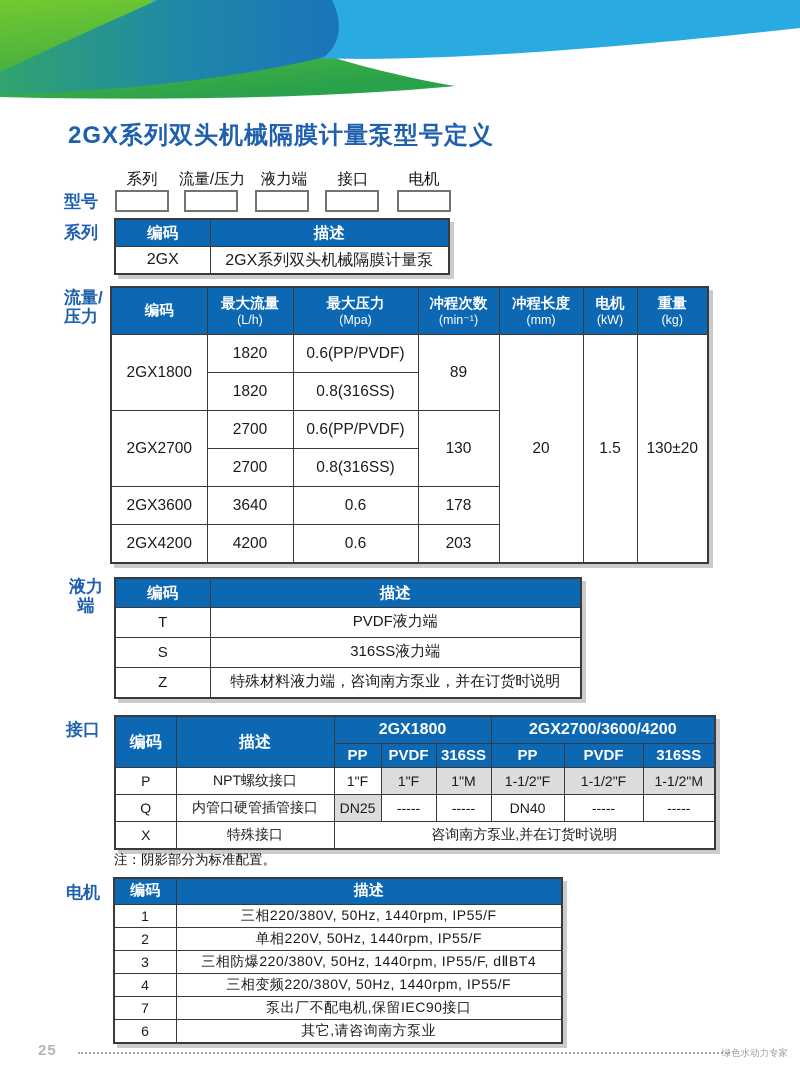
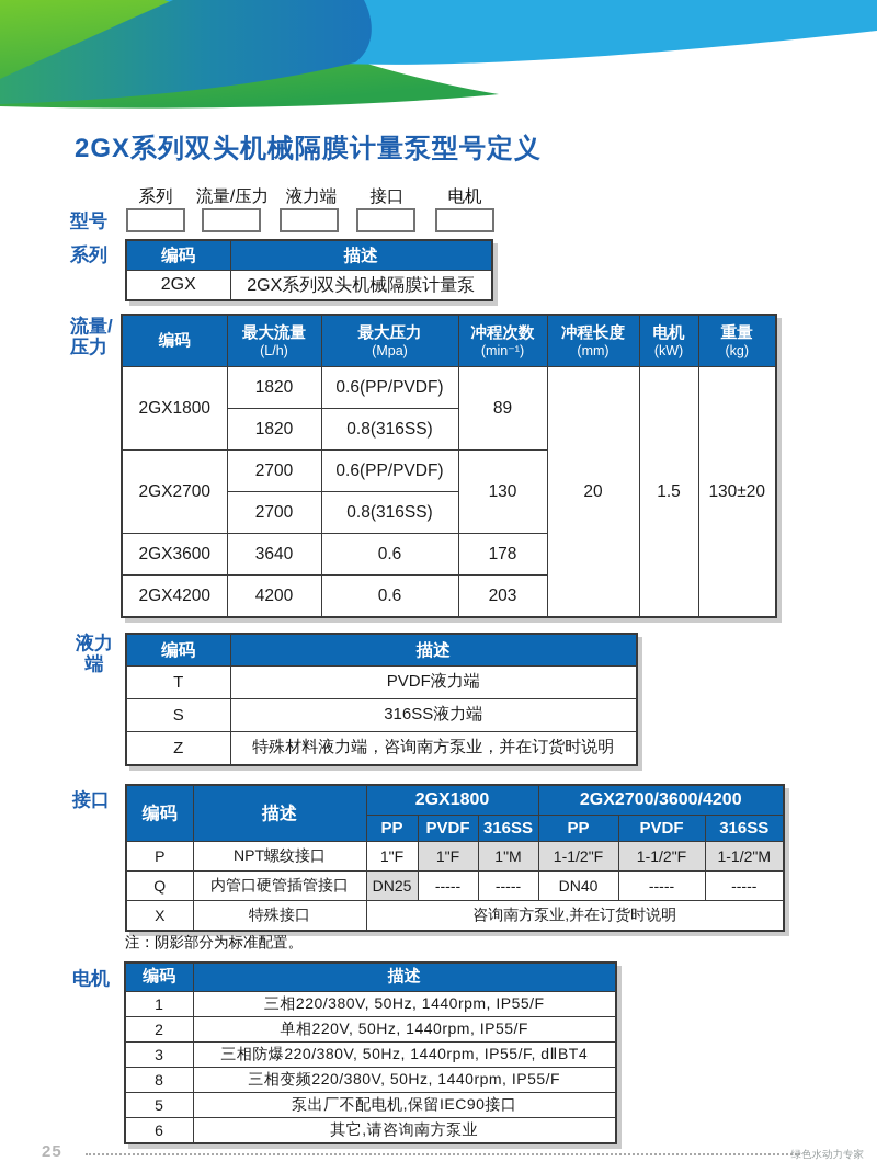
  2GX系列双头机械隔膜计量泵型号定义
  型号
  系列
  流量/压力
  液力端
  接口
  电机
  系列
  编码	描述
  2GX	2GX系列双头机械隔膜计量泵
  流量/
  压力
  编码	最大流量(L/h)	最大压力(Mpa)	冲程次数(min⁻¹)	冲程长度(mm)	电机(kW)	重量(kg)
  2GX1800	1820	0.6(PP/PVDF)	89	20	1.5	130±20
  1820	0.8(316SS)
  2GX2700	2700	0.6(PP/PVDF)	130
  2700	0.8(316SS)
  2GX3600	3640	0.6	178
  2GX4200	4200	0.6	203
  液力
  端
  编码	描述
  T	PVDF液力端
  S	316SS液力端
  Z	特殊材料液力端，咨询南方泵业，并在订货时说明
  接口
  编码	描述	2GX1800	2GX2700/3600/4200
  PP	PVDF	316SS	PP	PVDF	316SS
  P	NPT螺纹接口	1"F	1"F	1"M	1-1/2"F	1-1/2"F	1-1/2"M
  Q	内管口硬管插管接口	DN25	-----	-----	DN40	-----	-----
  X	特殊接口	咨询南方泵业,并在订货时说明
  注：阴影部分为标准配置。
  电机
  编码	描述
  1	三相220/380V, 50Hz, 1440rpm, IP55/F
  2	单相220V, 50Hz, 1440rpm, IP55/F
  3	三相防爆220/380V, 50Hz, 1440rpm, IP55/F, dⅡBT4
- 4	三相变频220/380V, 50Hz, 1440rpm, IP55/F
+ 8	三相变频220/380V, 50Hz, 1440rpm, IP55/F
- 7	泵出厂不配电机,保留IEC90接口
+ 5	泵出厂不配电机,保留IEC90接口
  6	其它,请咨询南方泵业
  25
  绿色水动力专家
